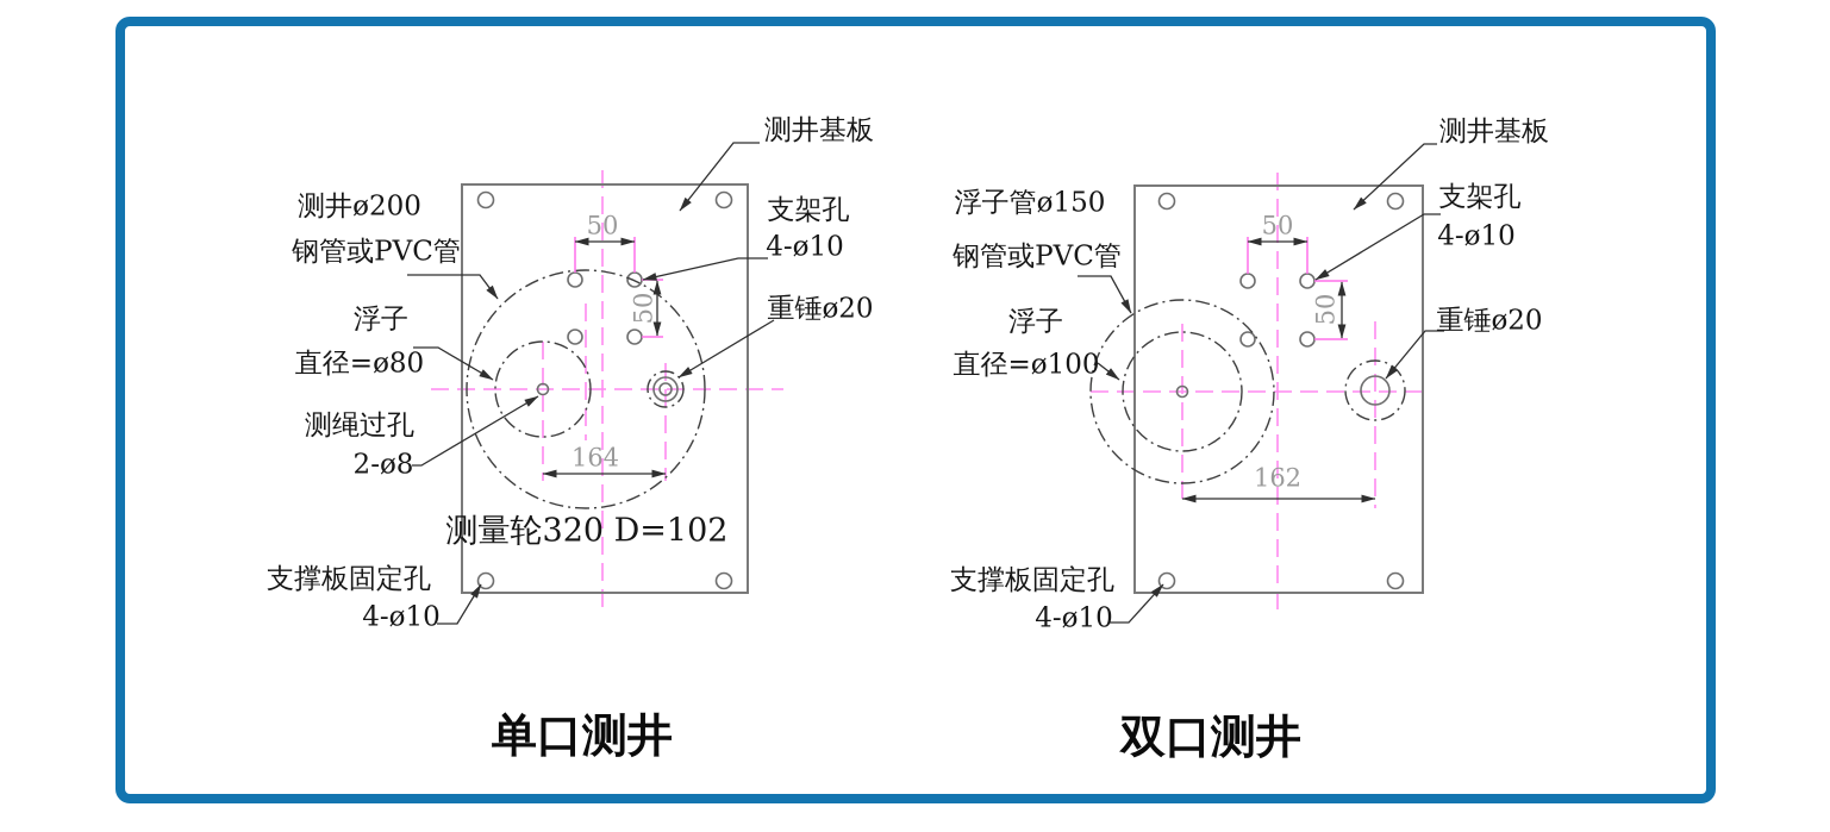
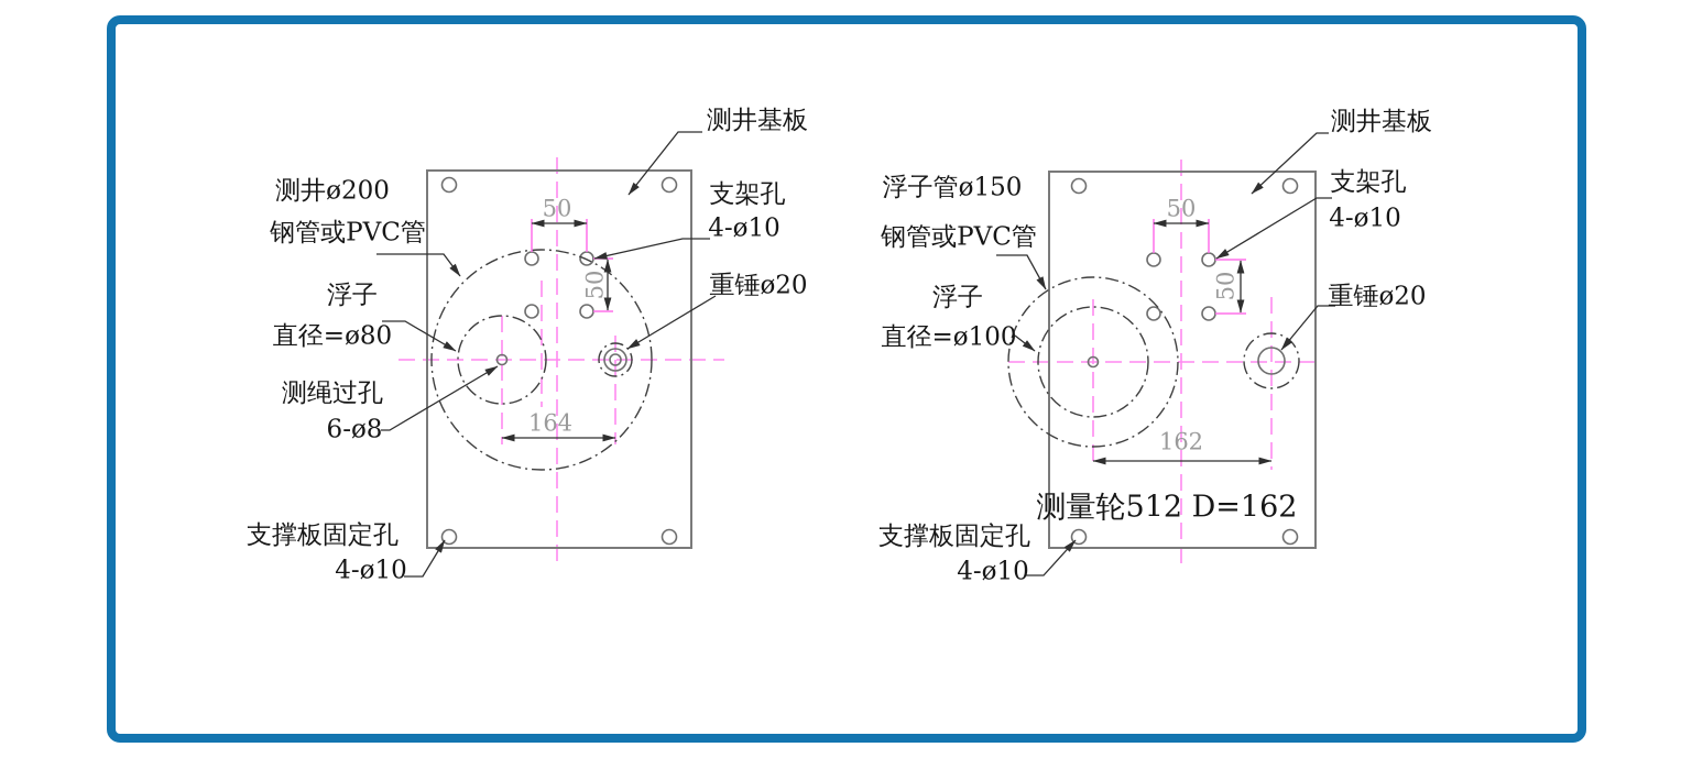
  测井ø200
  钢管或PVC管
  浮子
  直径=ø80
  测绳过孔
- 2-ø8
+ 6-ø8
  支撑板固定孔
  4-ø10
  测井基板
  支架孔
  4-ø10
  重锤ø20
- 测量轮320 D=102
  50
  164
- 单口测井
  浮子管ø150
  钢管或PVC管
  浮子
  直径=ø100
  支撑板固定孔
  4-ø10
  测井基板
  支架孔
  4-ø10
  重锤ø20
+ 测量轮512 D=162
  50
  162
- 双口测井
